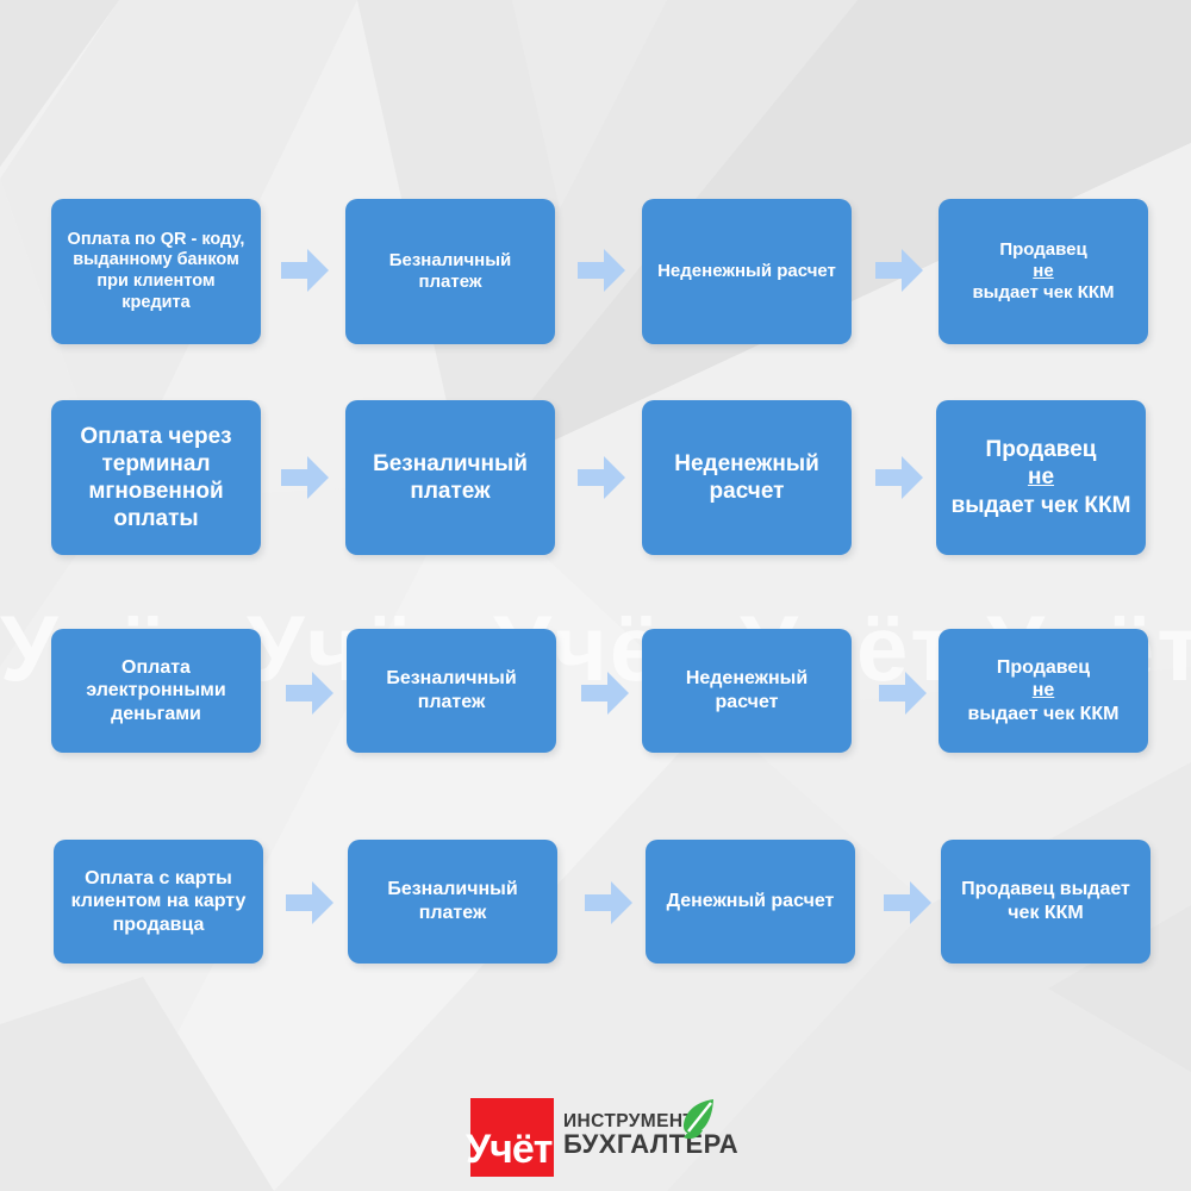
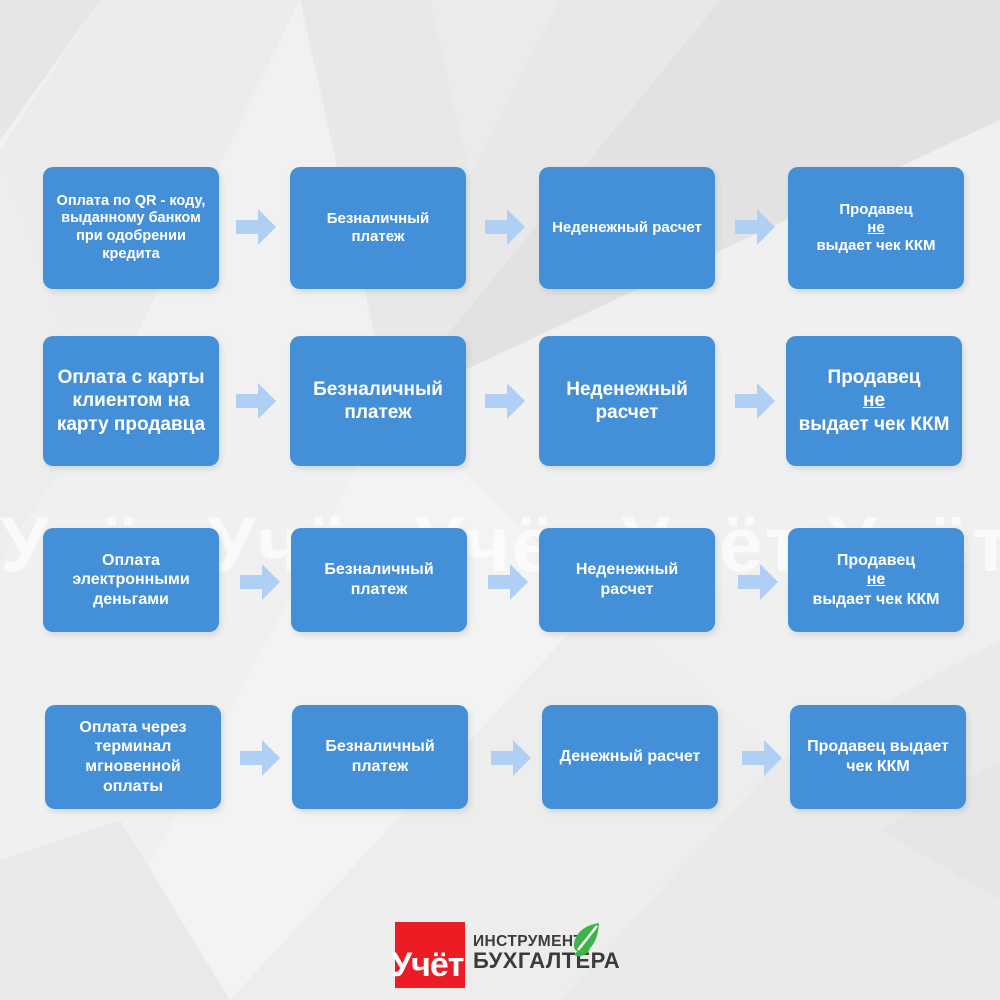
- Оплата по QR - коду, выданному банком при клиентом кредита
+ Оплата по QR - коду, выданному банком при одобрении кредита
  Безналичный платеж
  Неденежный расчет
  Продавец
  не
  выдает чек ККМ
- Оплата через терминал мгновенной оплаты
+ Оплата с карты клиентом на карту продавца
  Безналичный платеж
  Неденежный расчет
  Продавец
  не
  выдает чек ККМ
  Оплата электронными деньгами
  Безналичный платеж
  Неденежный расчет
  Продавец
  не
  выдает чек ККМ
- Оплата с карты клиентом на карту продавца
+ Оплата через терминал мгновенной оплаты
  Безналичный платеж
  Денежный расчет
  Продавец выдает чек ККМ
  Учёт
  ИНСТРУМЕН
  БУХГАЛТЕРА
